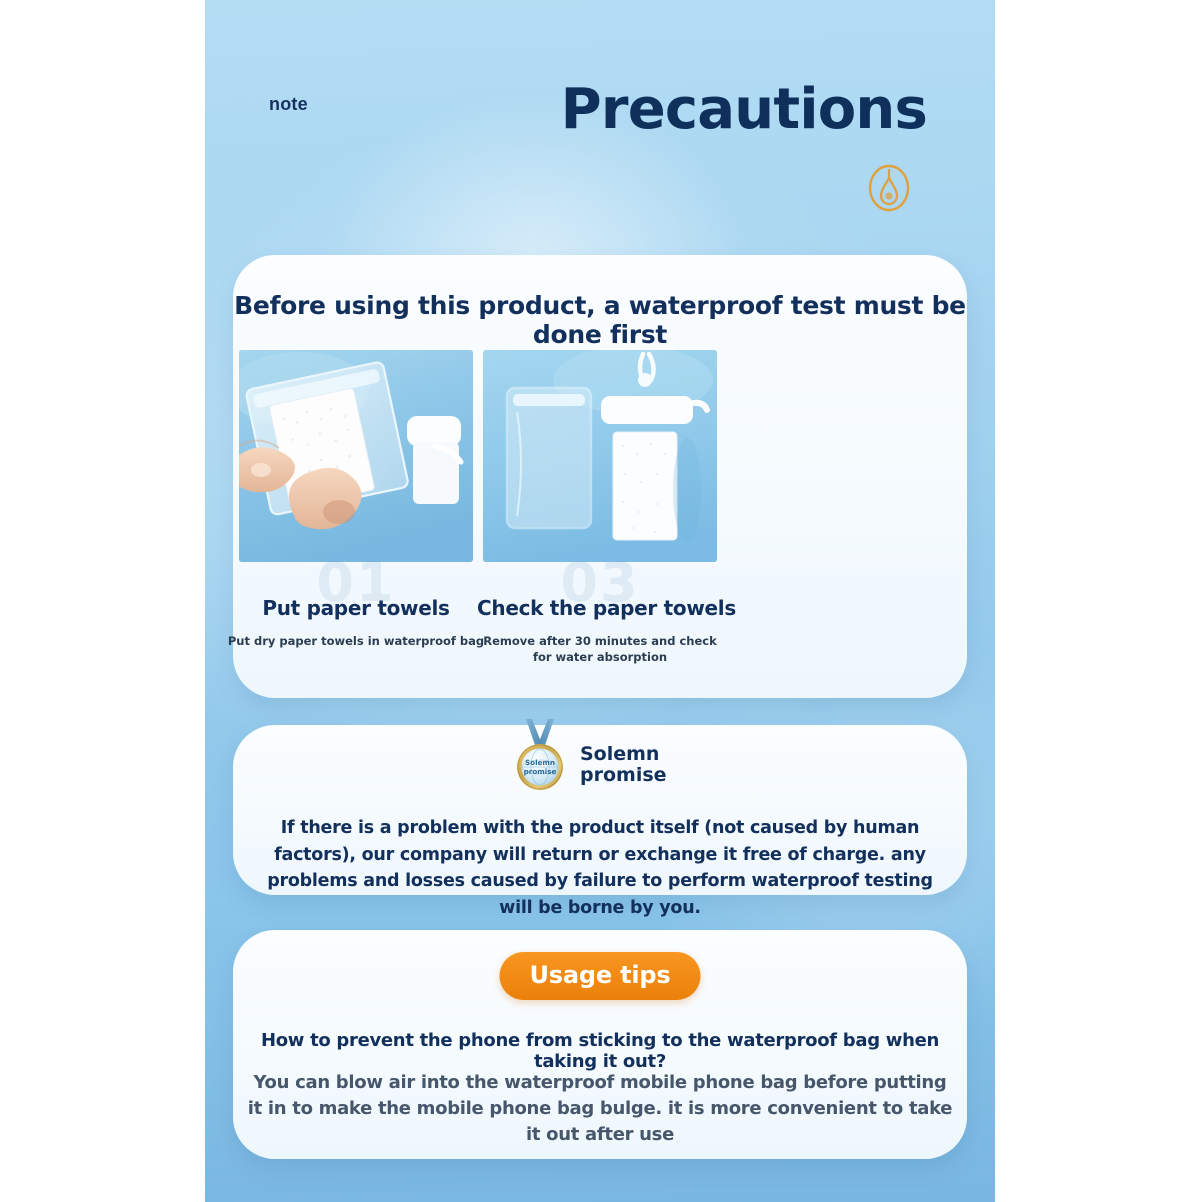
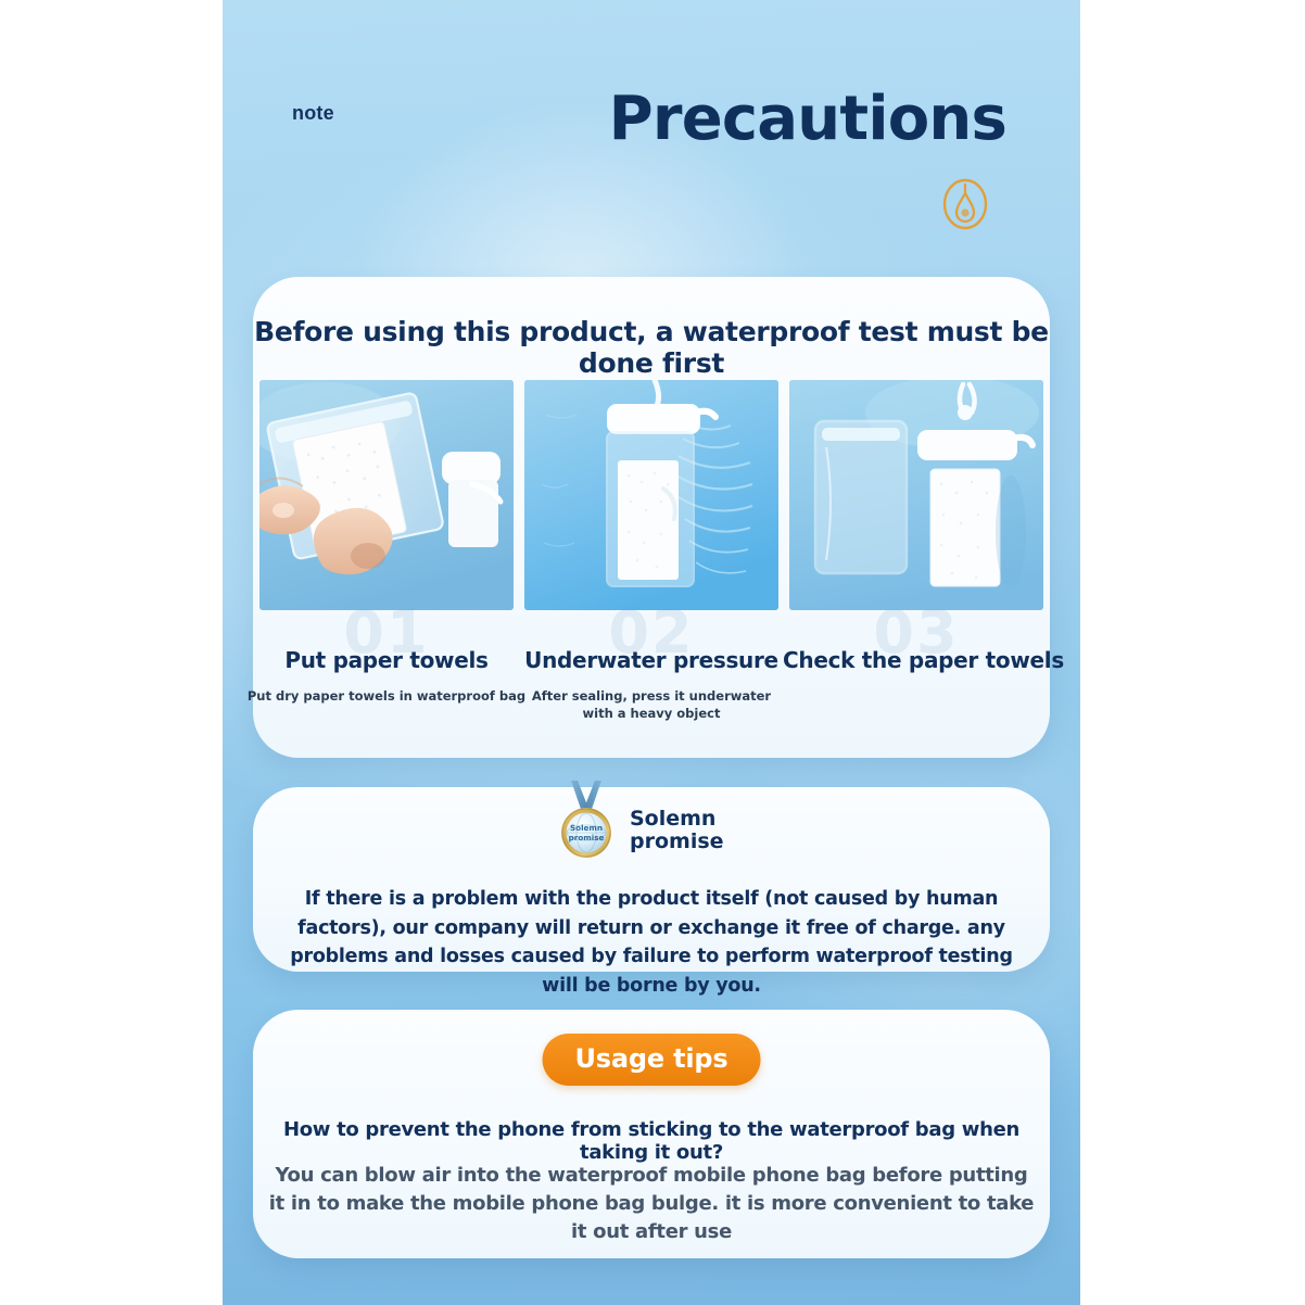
  note
  Precautions
  Before using this product, a waterproof test must be done first
  01
  Put paper towels
  Put dry paper towels in waterproof bag
+ 02
+ Underwater pressure
+ After sealing, press it underwater with a heavy object
  03
  Check the paper towels
- Remove after 30 minutes and check for water absorption
  Solemn
  promise
  Solemn
  promise
  If there is a problem with the product itself (not caused by human factors), our company will return or exchange it free of charge. any problems and losses caused by failure to perform waterproof testing will be borne by you.
  Usage tips
  How to prevent the phone from sticking to the waterproof bag when taking it out?
  You can blow air into the waterproof mobile phone bag before putting it in to make the mobile phone bag bulge. it is more convenient to take it out after use
